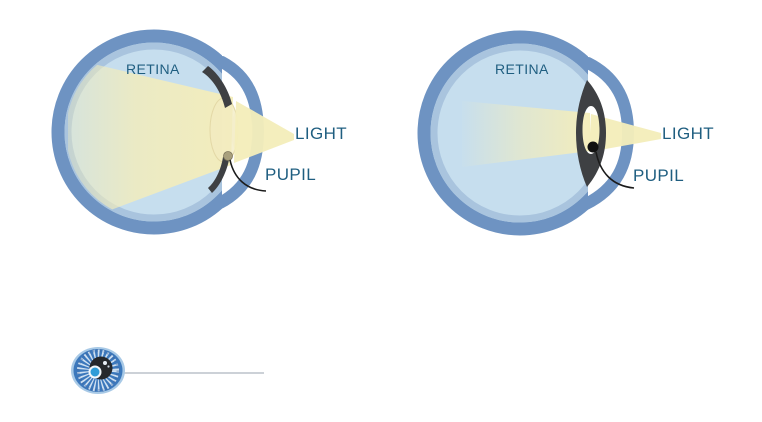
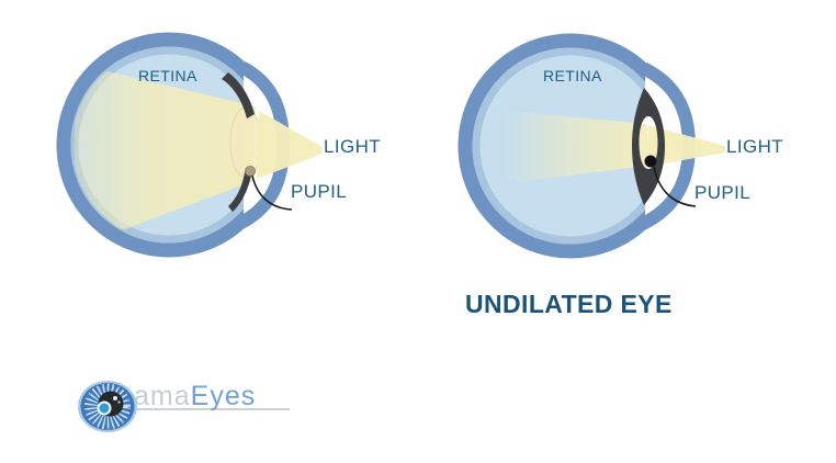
  RETINA
  LIGHT
  PUPIL
  RETINA
  LIGHT
  PUPIL
+ UNDILATED EYE
+ amaEyes
